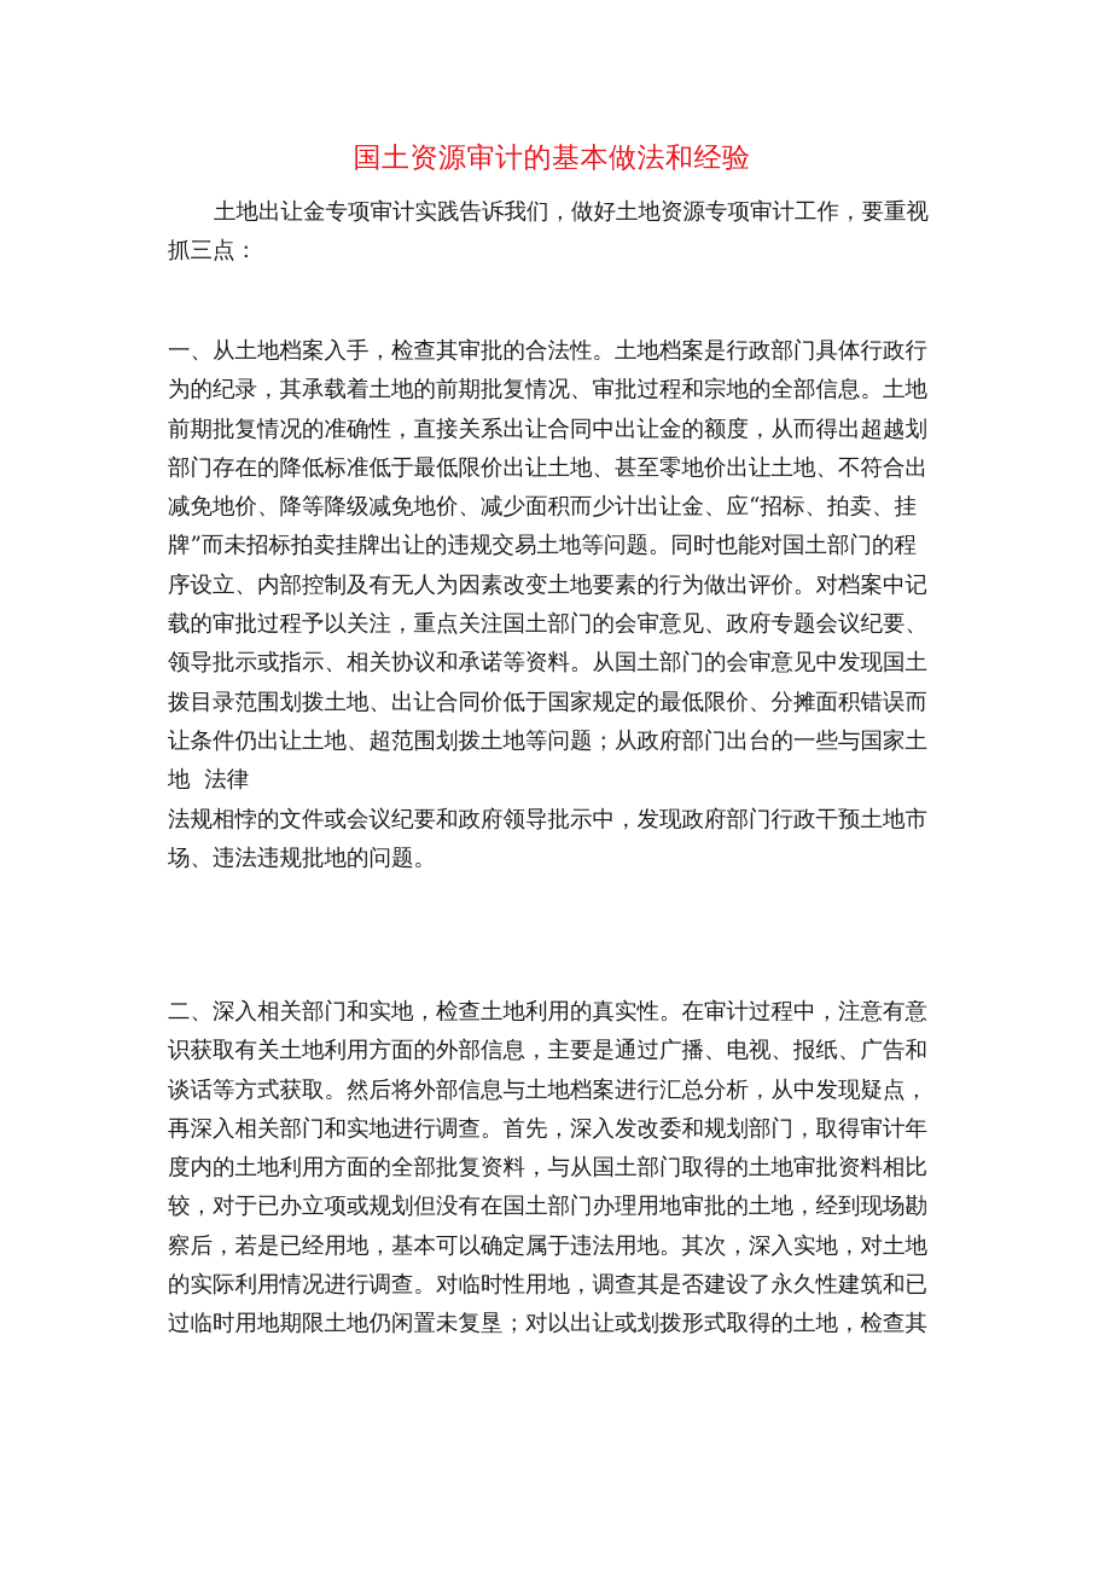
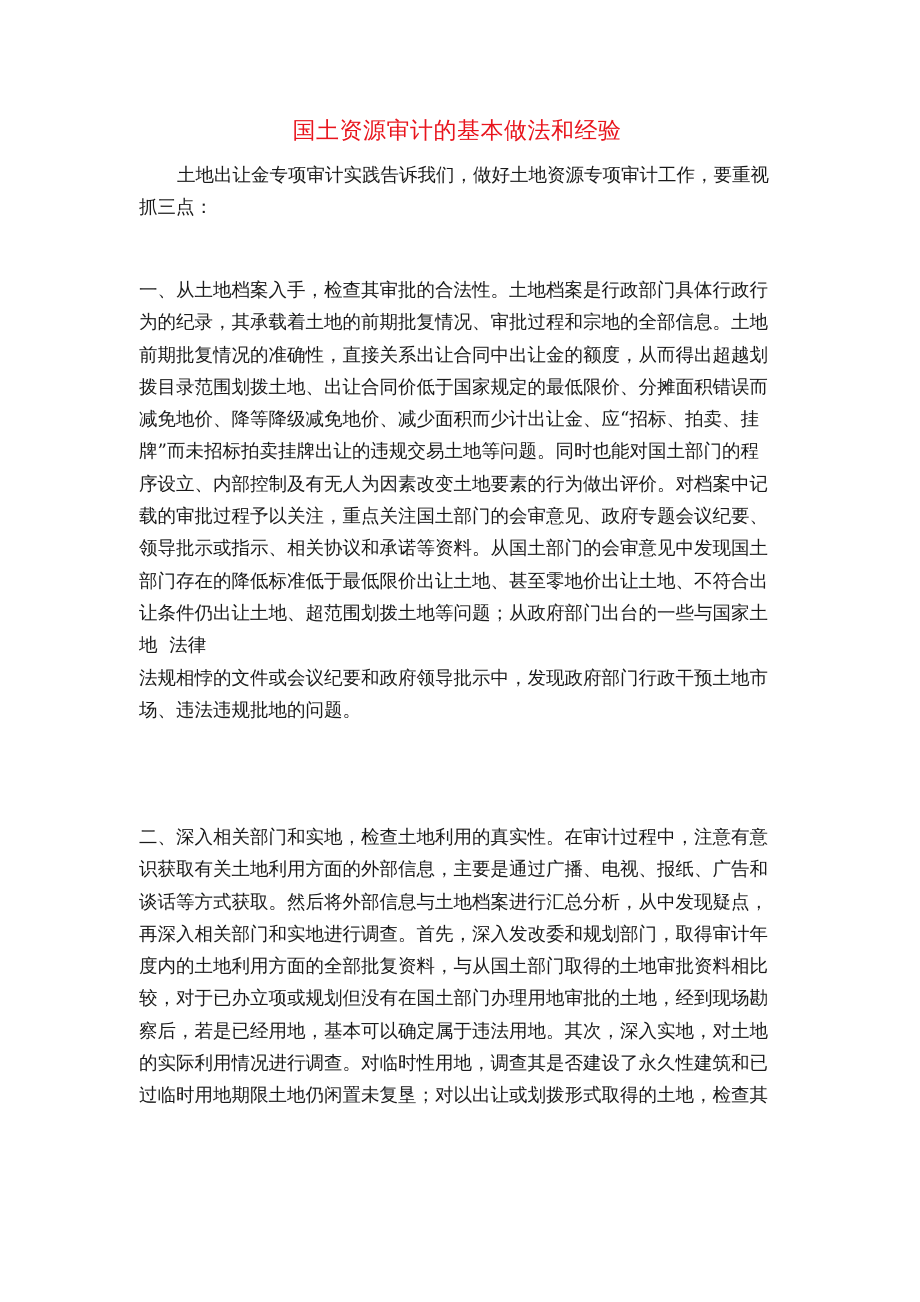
  国土资源审计的基本做法和经验
  土地出让金专项审计实践告诉我们，做好土地资源专项审计工作，要重视
  抓三点：
  一、从土地档案入手，检查其审批的合法性。土地档案是行政部门具体行政行
  为的纪录，其承载着土地的前期批复情况、审批过程和宗地的全部信息。土地
  前期批复情况的准确性，直接关系出让合同中出让金的额度，从而得出超越划
- 部门存在的降低标准低于最低限价出让土地、甚至零地价出让土地、不符合出
+ 拨目录范围划拨土地、出让合同价低于国家规定的最低限价、分摊面积错误而
  减免地价、降等降级减免地价、减少面积而少计出让金、应“招标、拍卖、挂
  牌”而未招标拍卖挂牌出让的违规交易土地等问题。同时也能对国土部门的程
  序设立、内部控制及有无人为因素改变土地要素的行为做出评价。对档案中记
  载的审批过程予以关注，重点关注国土部门的会审意见、政府专题会议纪要、
  领导批示或指示、相关协议和承诺等资料。从国土部门的会审意见中发现国土
- 拨目录范围划拨土地、出让合同价低于国家规定的最低限价、分摊面积错误而
+ 部门存在的降低标准低于最低限价出让土地、甚至零地价出让土地、不符合出
  让条件仍出让土地、超范围划拨土地等问题；从政府部门出台的一些与国家土
  地 法律
  法规相悖的文件或会议纪要和政府领导批示中，发现政府部门行政干预土地市
  场、违法违规批地的问题。
  二、深入相关部门和实地，检查土地利用的真实性。在审计过程中，注意有意
  识获取有关土地利用方面的外部信息，主要是通过广播、电视、报纸、广告和
  谈话等方式获取。然后将外部信息与土地档案进行汇总分析，从中发现疑点，
  再深入相关部门和实地进行调查。首先，深入发改委和规划部门，取得审计年
  度内的土地利用方面的全部批复资料，与从国土部门取得的土地审批资料相比
  较，对于已办立项或规划但没有在国土部门办理用地审批的土地，经到现场勘
  察后，若是已经用地，基本可以确定属于违法用地。其次，深入实地，对土地
  的实际利用情况进行调查。对临时性用地，调查其是否建设了永久性建筑和已
  过临时用地期限土地仍闲置未复垦；对以出让或划拨形式取得的土地，检查其
